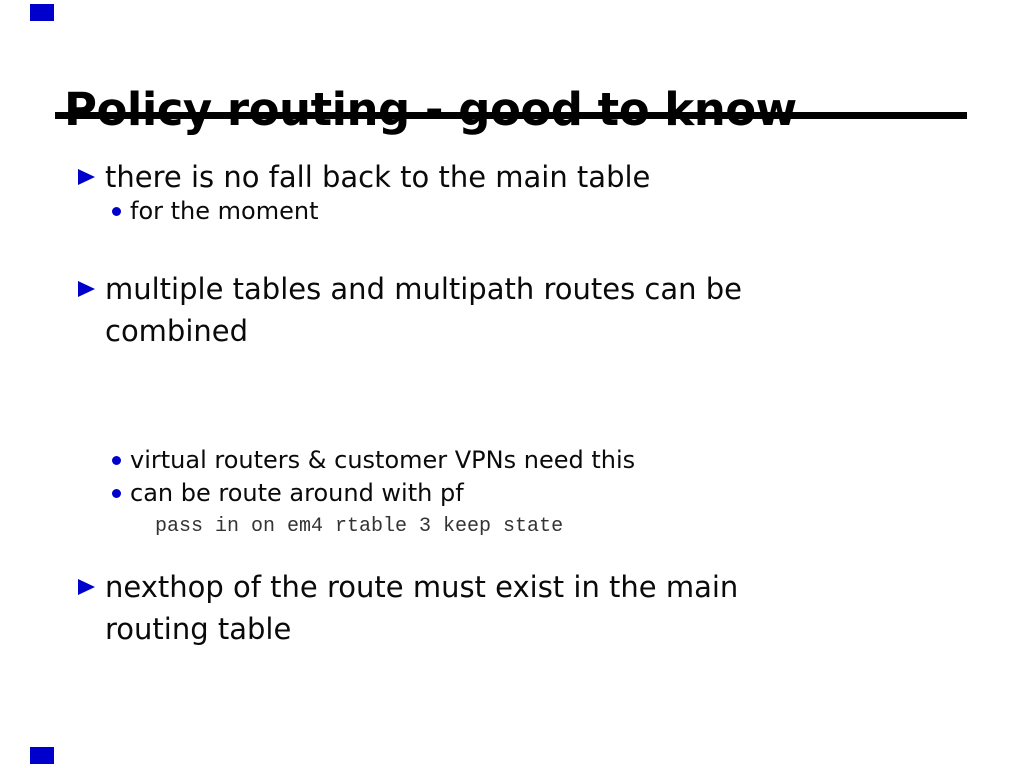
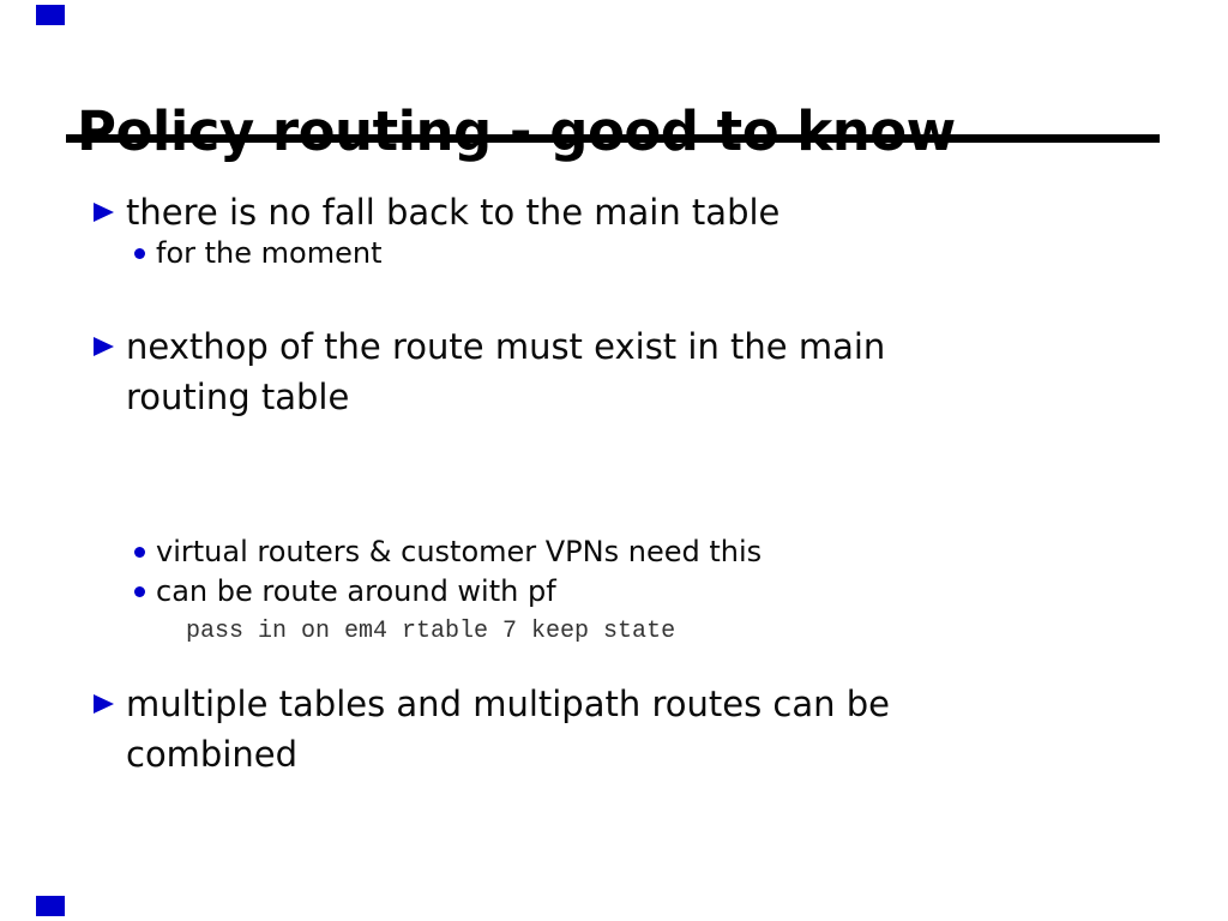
  Policy routing - good to know
  there is no fall back to the main table
  for the moment
- multiple tables and multipath routes can be combined
+ nexthop of the route must exist in the main routing table
  virtual routers & customer VPNs need this
  can be route around with pf
- pass in on em4 rtable 3 keep state
+ pass in on em4 rtable 7 keep state
- nexthop of the route must exist in the main routing table
+ multiple tables and multipath routes can be combined
